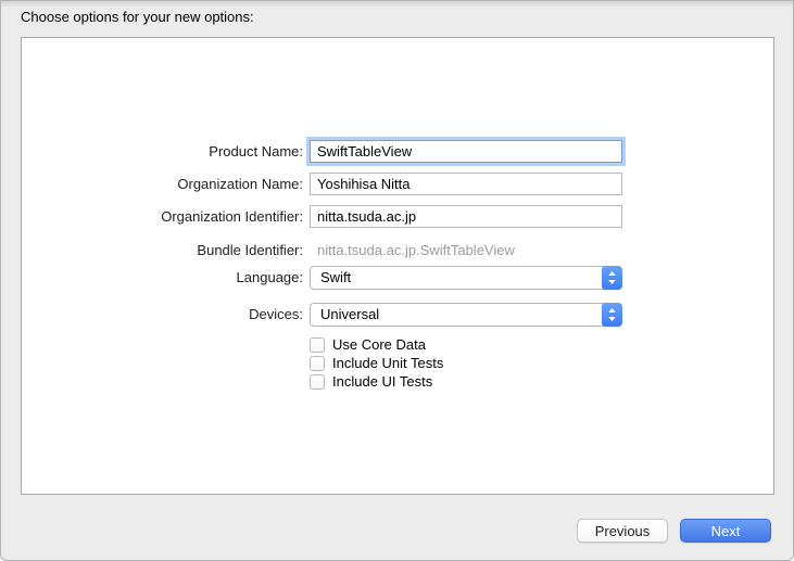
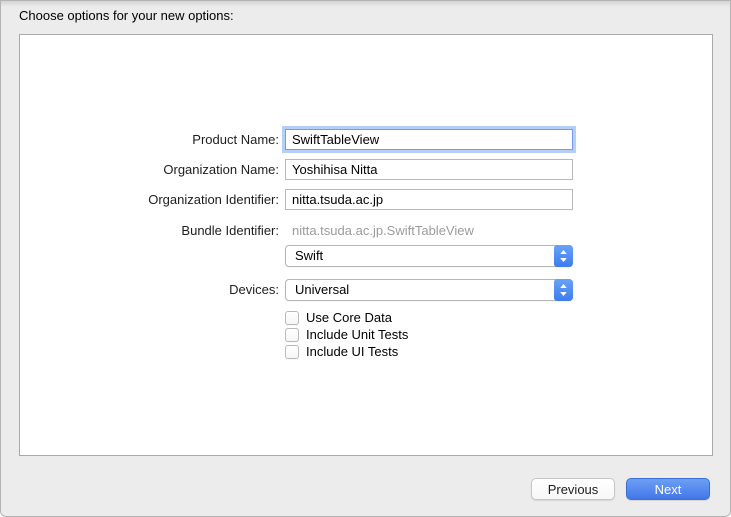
  Choose options for your new options:
  Product Name:
  SwiftTableView
  Organization Name:
  Yoshihisa Nitta
  Organization Identifier:
  nitta.tsuda.ac.jp
  Bundle Identifier:
  nitta.tsuda.ac.jp.SwiftTableView
- Language:
  Swift
  Devices:
  Universal
  Use Core Data
  Include Unit Tests
  Include UI Tests
  Previous
  Next
